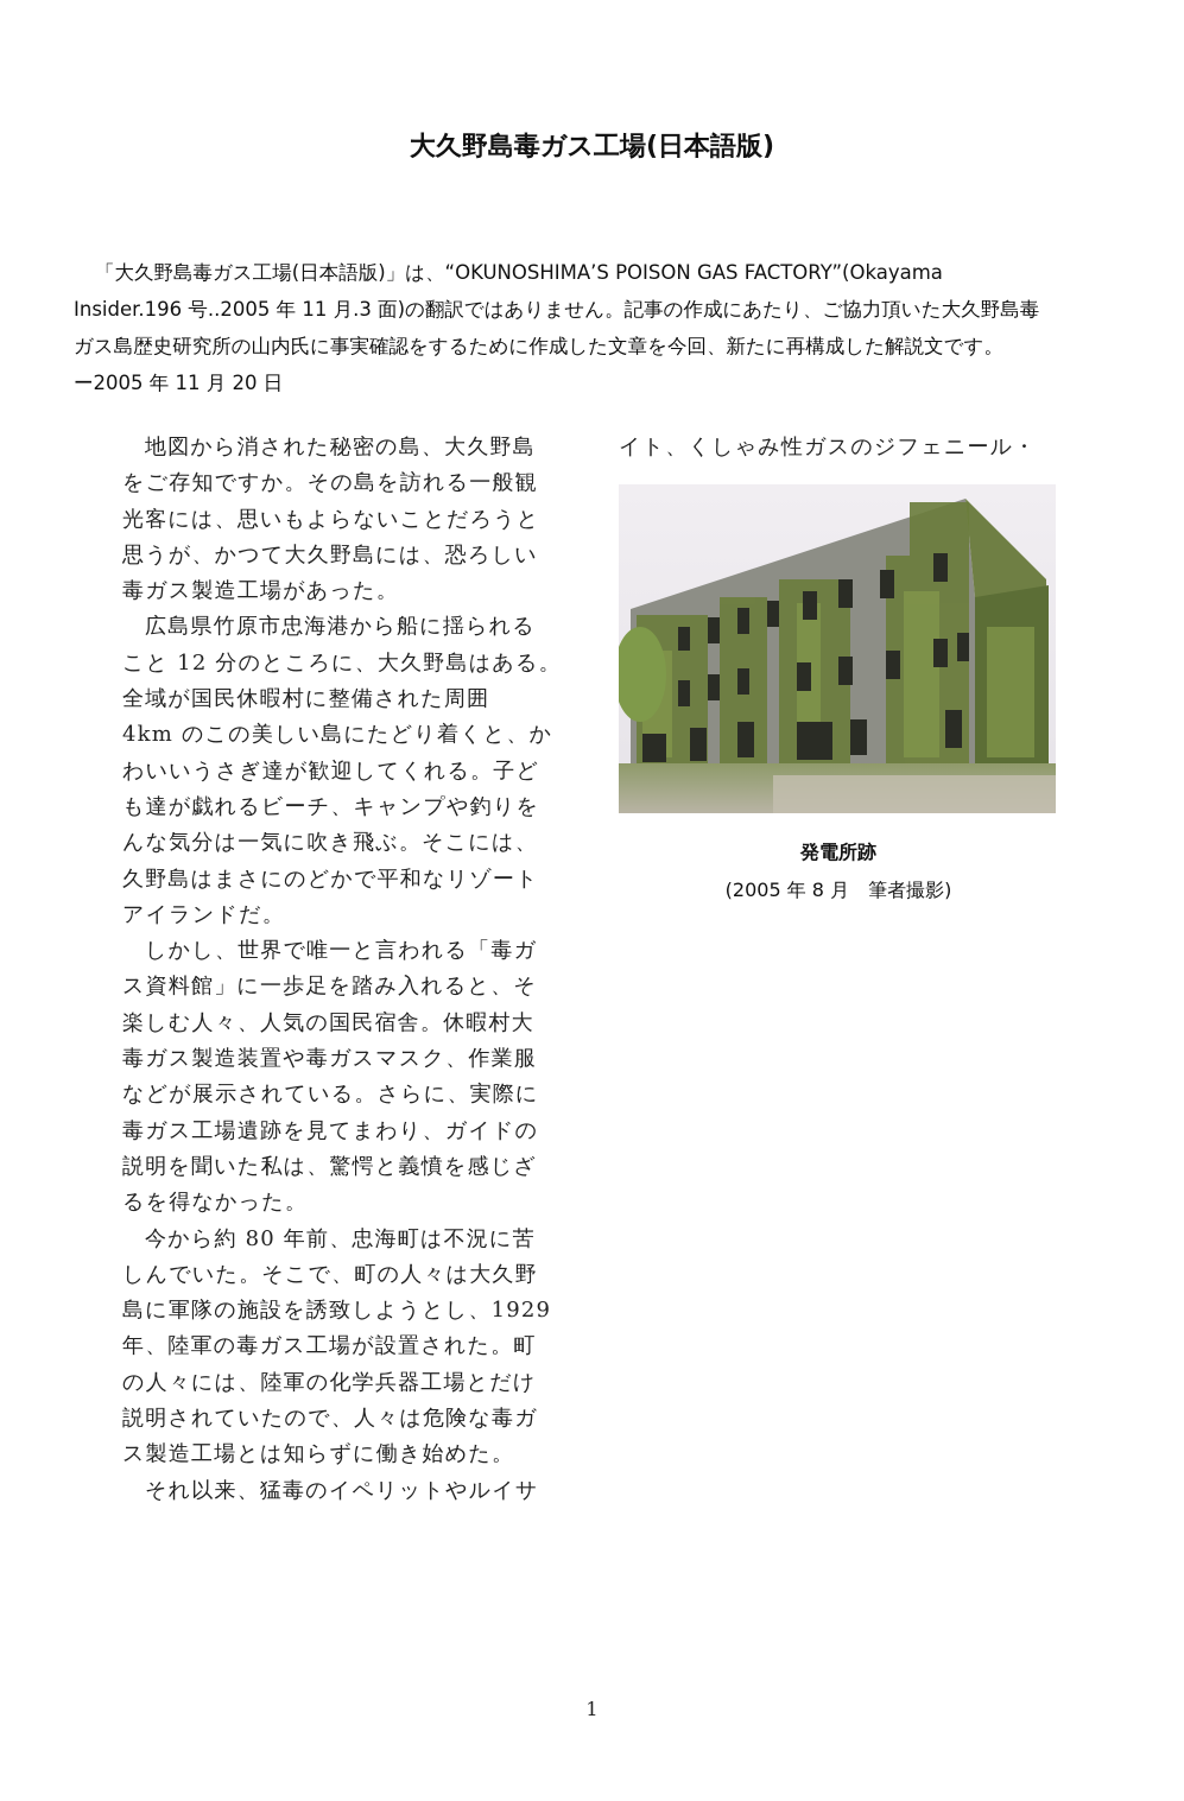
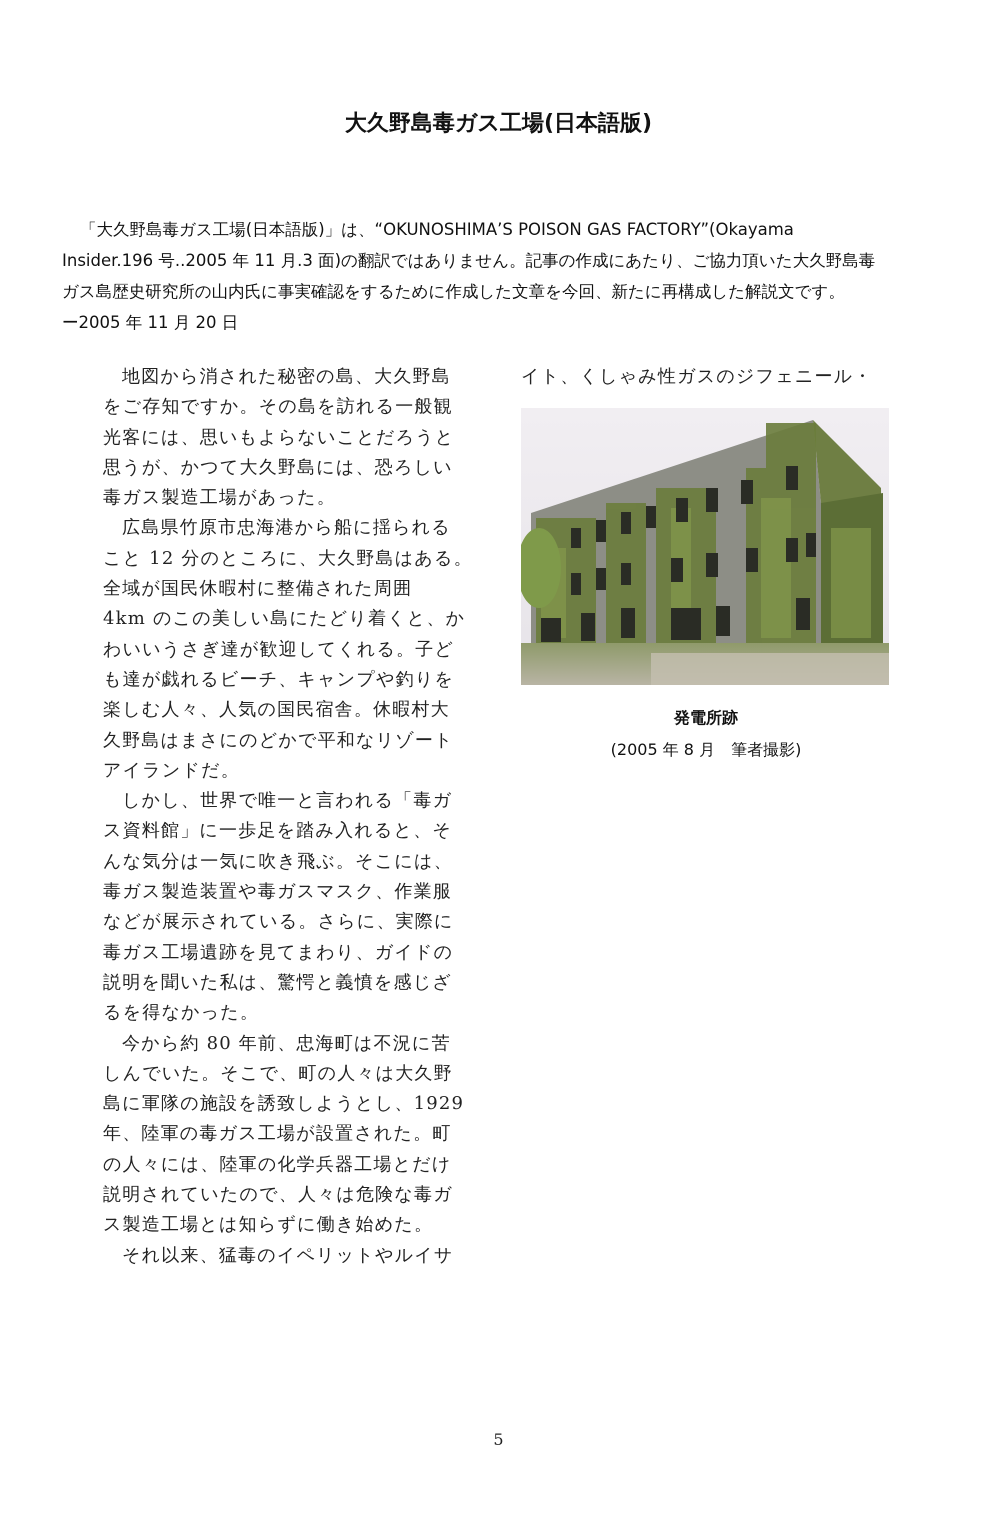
  大久野島毒ガス工場(日本語版)
  「大久野島毒ガス工場(日本語版)」は、“OKUNOSHIMA’S POISON GAS FACTORY”(Okayama
  Insider.196 号..2005 年 11 月.3 面)の翻訳ではありません。記事の作成にあたり、ご協力頂いた大久野島毒
  ガス島歴史研究所の山内氏に事実確認をするために作成した文章を今回、新たに再構成した解説文です。
  ー2005 年 11 月 20 日
  地図から消された秘密の島、大久野島
  をご存知ですか。その島を訪れる一般観
  光客には、思いもよらないことだろうと
  思うが、かつて大久野島には、恐ろしい
  毒ガス製造工場があった。
  広島県竹原市忠海港から船に揺られる
  こと 12 分のところに、大久野島はある。
  全域が国民休暇村に整備された周囲
  4km のこの美しい島にたどり着くと、か
  わいいうさぎ達が歓迎してくれる。子ど
  も達が戯れるビーチ、キャンプや釣りを
- んな気分は一気に吹き飛ぶ。そこには、
+ 楽しむ人々、人気の国民宿舎。休暇村大
  久野島はまさにのどかで平和なリゾート
  アイランドだ。
  しかし、世界で唯一と言われる「毒ガ
  ス資料館」に一歩足を踏み入れると、そ
- 楽しむ人々、人気の国民宿舎。休暇村大
+ んな気分は一気に吹き飛ぶ。そこには、
  毒ガス製造装置や毒ガスマスク、作業服
  などが展示されている。さらに、実際に
  毒ガス工場遺跡を見てまわり、ガイドの
  説明を聞いた私は、驚愕と義憤を感じざ
  るを得なかった。
  今から約 80 年前、忠海町は不況に苦
  しんでいた。そこで、町の人々は大久野
  島に軍隊の施設を誘致しようとし、1929
  年、陸軍の毒ガス工場が設置された。町
  の人々には、陸軍の化学兵器工場とだけ
  説明されていたので、人々は危険な毒ガ
  ス製造工場とは知らずに働き始めた。
  それ以来、猛毒のイペリットやルイサ
  イト、くしゃみ性ガスのジフェニール・
  発電所跡
  (2005 年 8 月 筆者撮影)
- 1
+ 5
